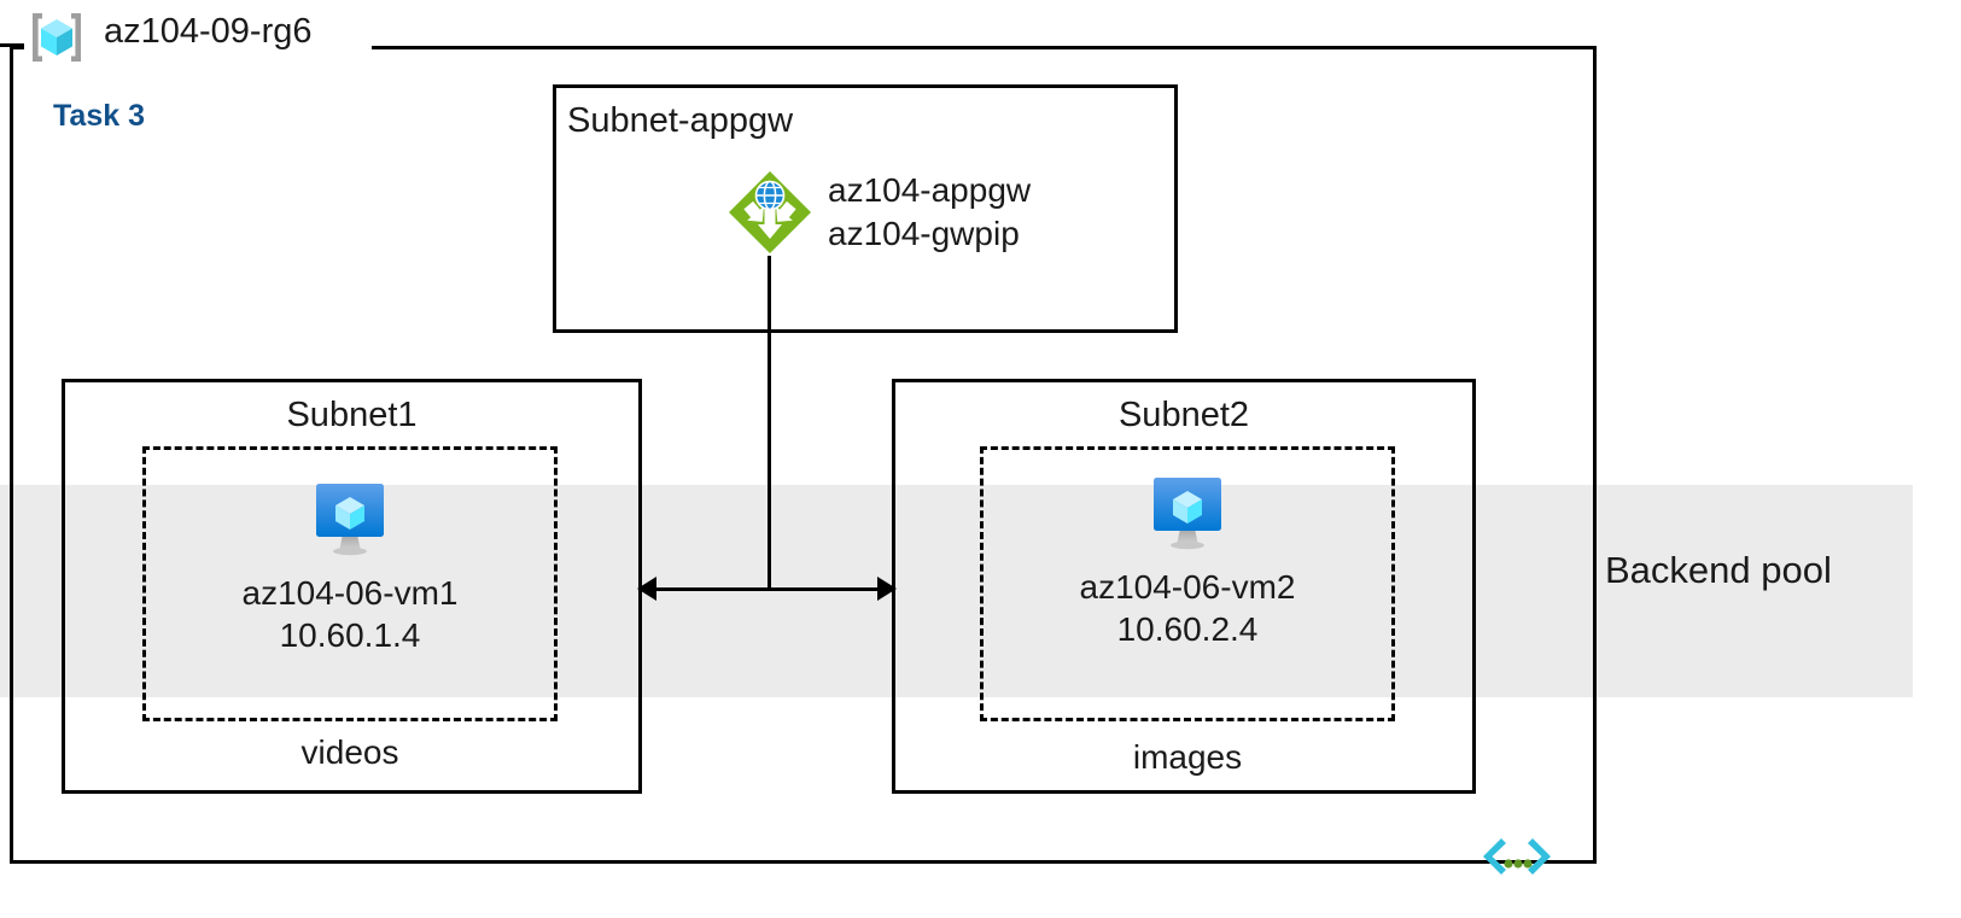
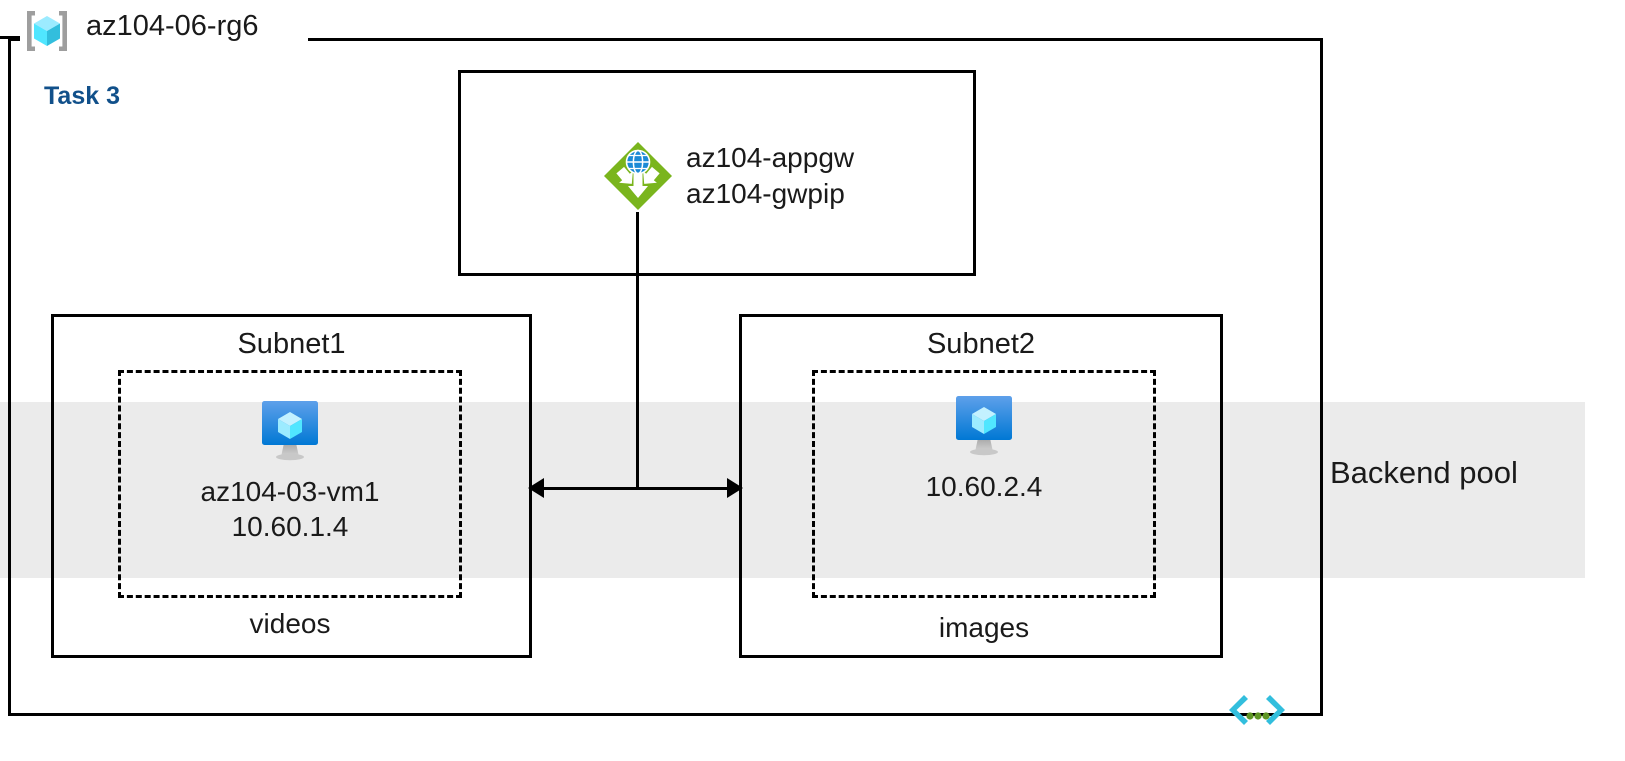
- az104-09-rg6
+ az104-06-rg6
  Task 3
  Backend pool
- Subnet-appgw
  az104-appgw
  az104-gwpip
  Subnet1
- az104-06-vm1
+ az104-03-vm1
  10.60.1.4
  videos
  Subnet2
- az104-06-vm2
  10.60.2.4
  images
